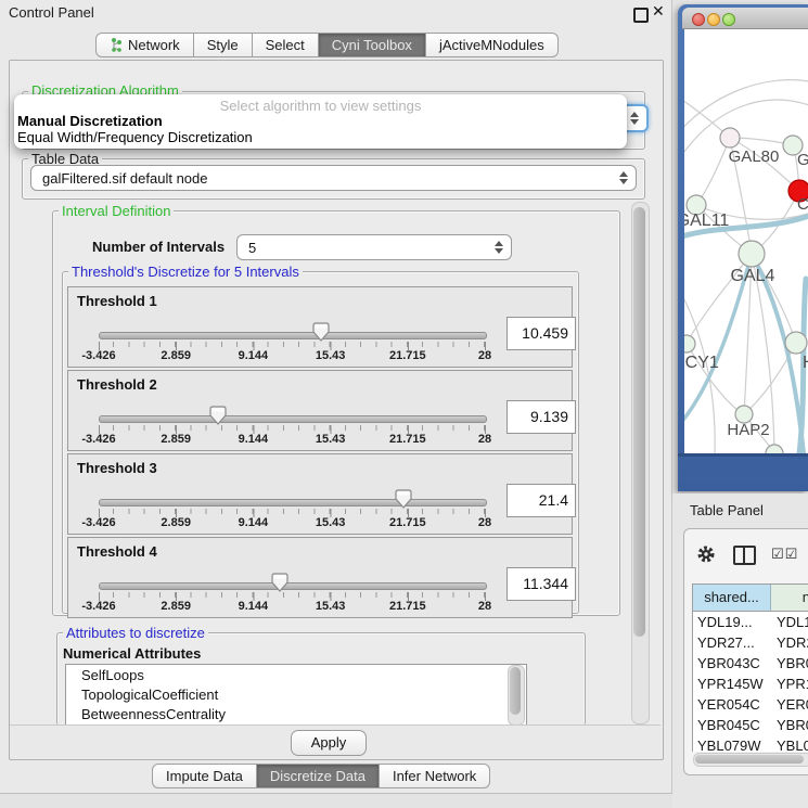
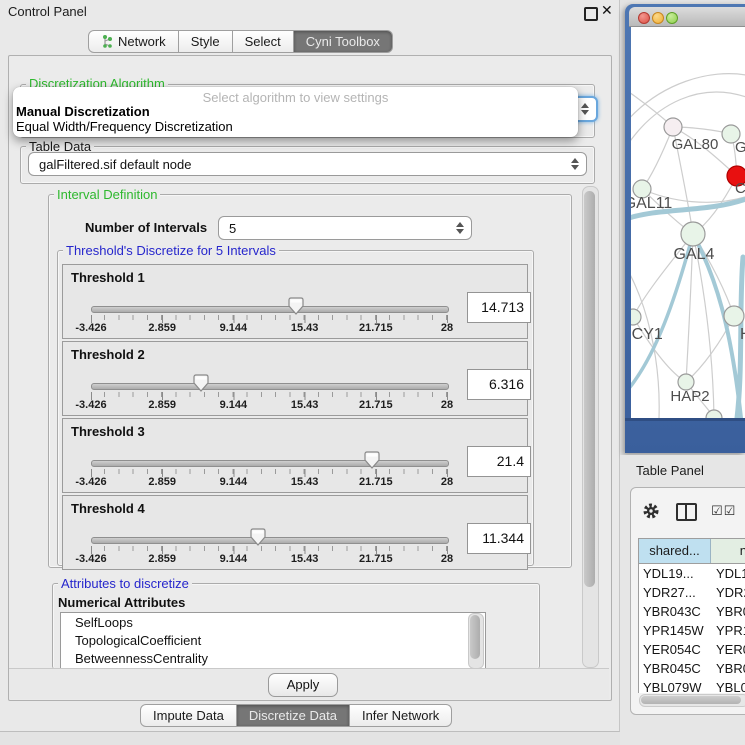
  Control Panel
  ✕
  Network
  Style
  Select
  Cyni Toolbox
- jActiveMNodules
  Discretization Algorithm
  Select algorithm to view settings
  Manual Discretization
  Equal Width/Frequency Discretization
  Table Data
  galFiltered.sif default node
  Interval Definition
  Number of Intervals
  5
  Threshold's Discretize for 5 Intervals
  Threshold 1
  -3.426
  2.859
  9.144
  15.43
  21.715
  28
- 10.459
+ 14.713
  Threshold 2
  -3.426
  2.859
  9.144
  15.43
  21.715
  28
- 9.139
+ 6.316
  Threshold 3
  -3.426
  2.859
  9.144
  15.43
  21.715
  28
  21.4
  Threshold 4
  -3.426
  2.859
  9.144
  15.43
  21.715
  28
  11.344
  Attributes to discretize
  Numerical Attributes
  SelfLoops
  TopologicalCoefficient
  BetweennessCentrality
  Apply
  Impute Data
  Discretize Data
  Infer Network
  GAL80
  C
  AL11
  GAL4
  CY1
  HAP2
  Table Panel
  ☑☑
  shared...
  n
  YDL19...
  YDL
  YDR27...
  YDR
  YBR043C
  YBR
  YPR145W
  YPR
  YER054C
  YER
  YBR045C
  YBR
  YBL079W
  YBL0
